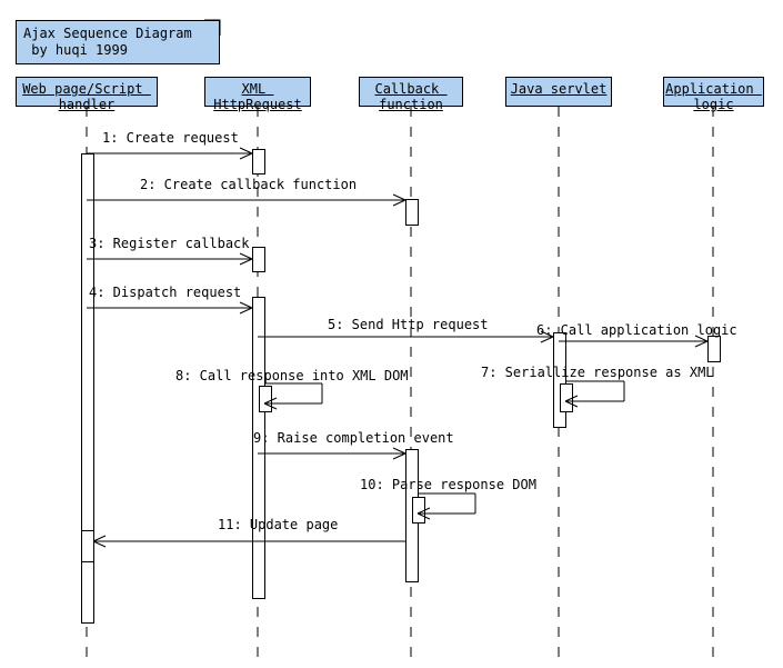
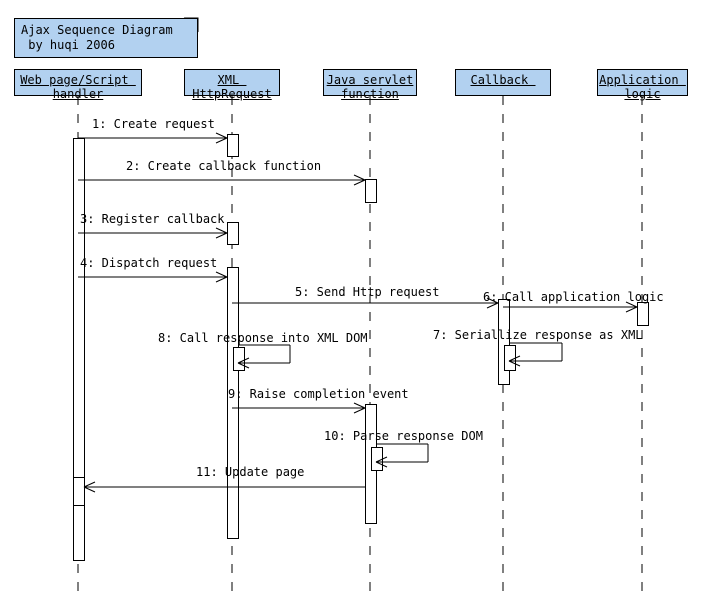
- Ajax Sequence Diagram by huqi 1999
+ Ajax Sequence Diagram by huqi 2006
  Web page/Script
  handler
  XML
  HttpRequest
- Callback
+ Java servlet
  function
- Java servlet
+ Callback
  Application
  logic
  1: Create request
  2: Create callback function
  3: Register callback
  4: Dispatch request
  5: Send Http request
  6: Call application logic
  7: Seriallize response as XML
  8: Call response into XML DOM
  9: Raise completion event
  10: Parse response DOM
  11: Update page
